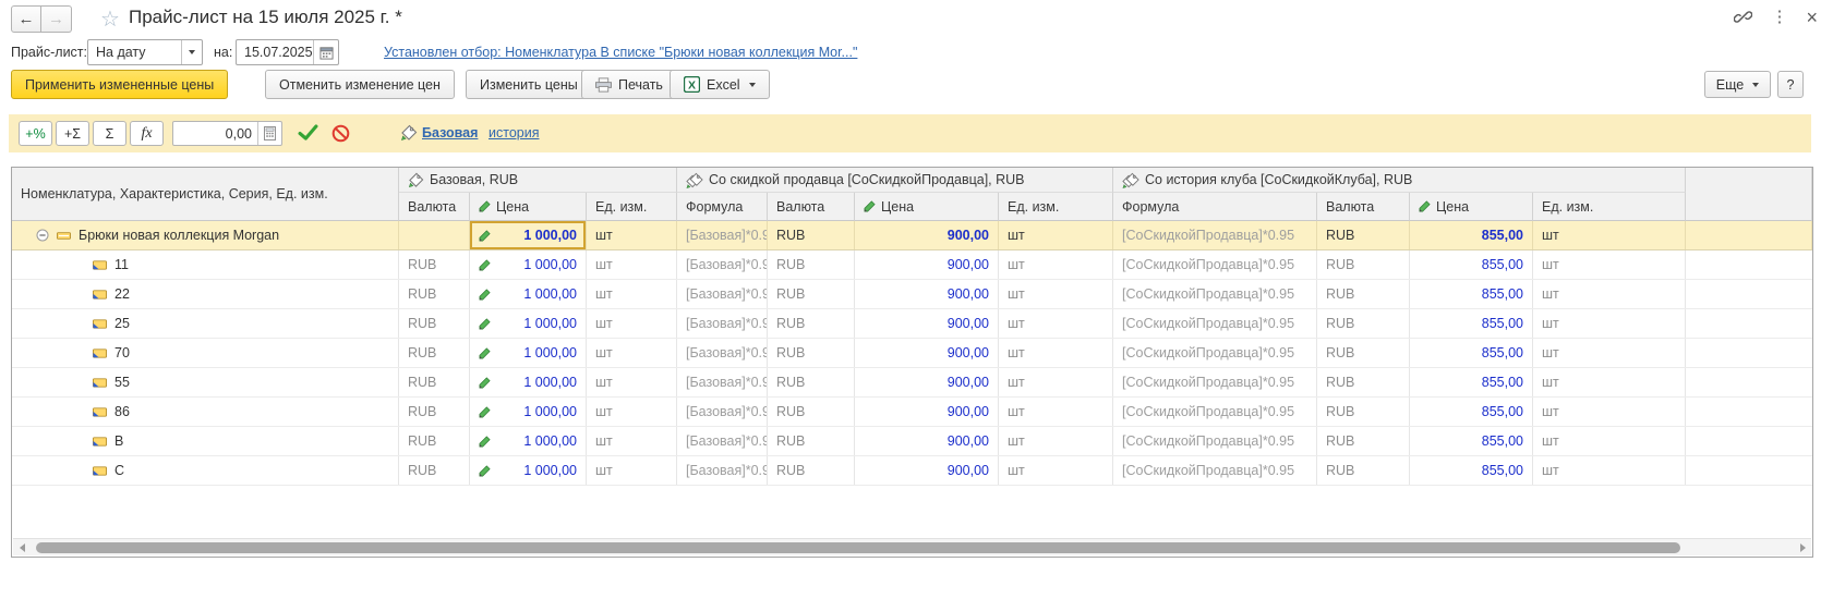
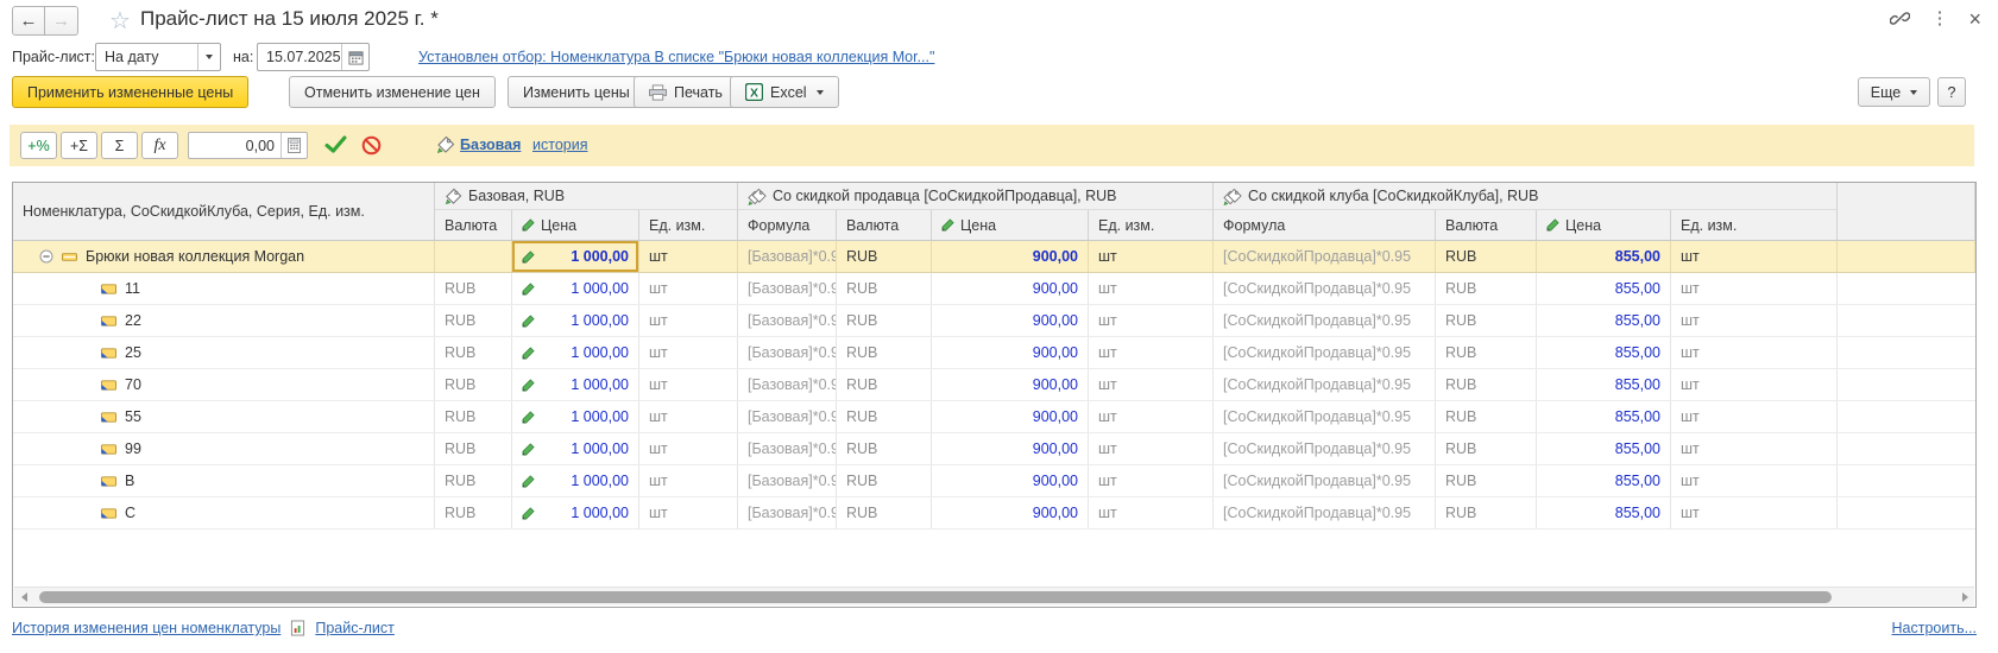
  ←
  →
  ☆
  Прайс-лист на 15 июля 2025 г. *
  ⋮
  ×
  Прайс-лист:
  На дату
  на:
  15.07.2025
  Установлен отбор: Номенклатура В списке "Брюки новая коллекция Mor..."
  Применить измененные цены
  Отменить изменение цен
  Изменить цены
  Печать
  X
  Excel
  Еще
  ?
  +%
  +Σ
  Σ
  fx
  0,00
  Базовая
  история
- Номенклатура, Характеристика, Серия, Ед. изм.
+ Номенклатура, СоСкидкойКлуба, Серия, Ед. изм.
  Базовая, RUB
  Со скидкой продавца [СоСкидкойПродавца], RUB
- Со история клуба [СоСкидкойКлуба], RUB
+ Со скидкой клуба [СоСкидкойКлуба], RUB
  Валюта
  Цена
  Ед. изм.
  Формула
  Валюта
  Цена
  Ед. изм.
  Формула
  Валюта
  Цена
  Ед. изм.
  Брюки новая коллекция Morgan
  1 000,00
  шт
  [Базовая]*0.9
  RUB
  900,00
  шт
  [СоСкидкойПродавца]*0.95
  RUB
  855,00
  шт
  11
  RUB
  1 000,00
  шт
  [Базовая]*0.9
  RUB
  900,00
  шт
  [СоСкидкойПродавца]*0.95
  RUB
  855,00
  шт
  22
  RUB
  1 000,00
  шт
  [Базовая]*0.9
  RUB
  900,00
  шт
  [СоСкидкойПродавца]*0.95
  RUB
  855,00
  шт
  25
  RUB
  1 000,00
  шт
  [Базовая]*0.9
  RUB
  900,00
  шт
  [СоСкидкойПродавца]*0.95
  RUB
  855,00
  шт
  70
  RUB
  1 000,00
  шт
  [Базовая]*0.9
  RUB
  900,00
  шт
  [СоСкидкойПродавца]*0.95
  RUB
  855,00
  шт
  55
  RUB
  1 000,00
  шт
  [Базовая]*0.9
  RUB
  900,00
  шт
  [СоСкидкойПродавца]*0.95
  RUB
  855,00
  шт
- 86
+ 99
  RUB
  1 000,00
  шт
  [Базовая]*0.9
  RUB
  900,00
  шт
  [СоСкидкойПродавца]*0.95
  RUB
  855,00
  шт
  B
  RUB
  1 000,00
  шт
  [Базовая]*0.9
  RUB
  900,00
  шт
  [СоСкидкойПродавца]*0.95
  RUB
  855,00
  шт
  C
  RUB
  1 000,00
  шт
  [Базовая]*0.9
  RUB
  900,00
  шт
  [СоСкидкойПродавца]*0.95
  RUB
  855,00
  шт
+ История изменения цен номенклатуры
+ Прайс-лист
+ Настроить...
